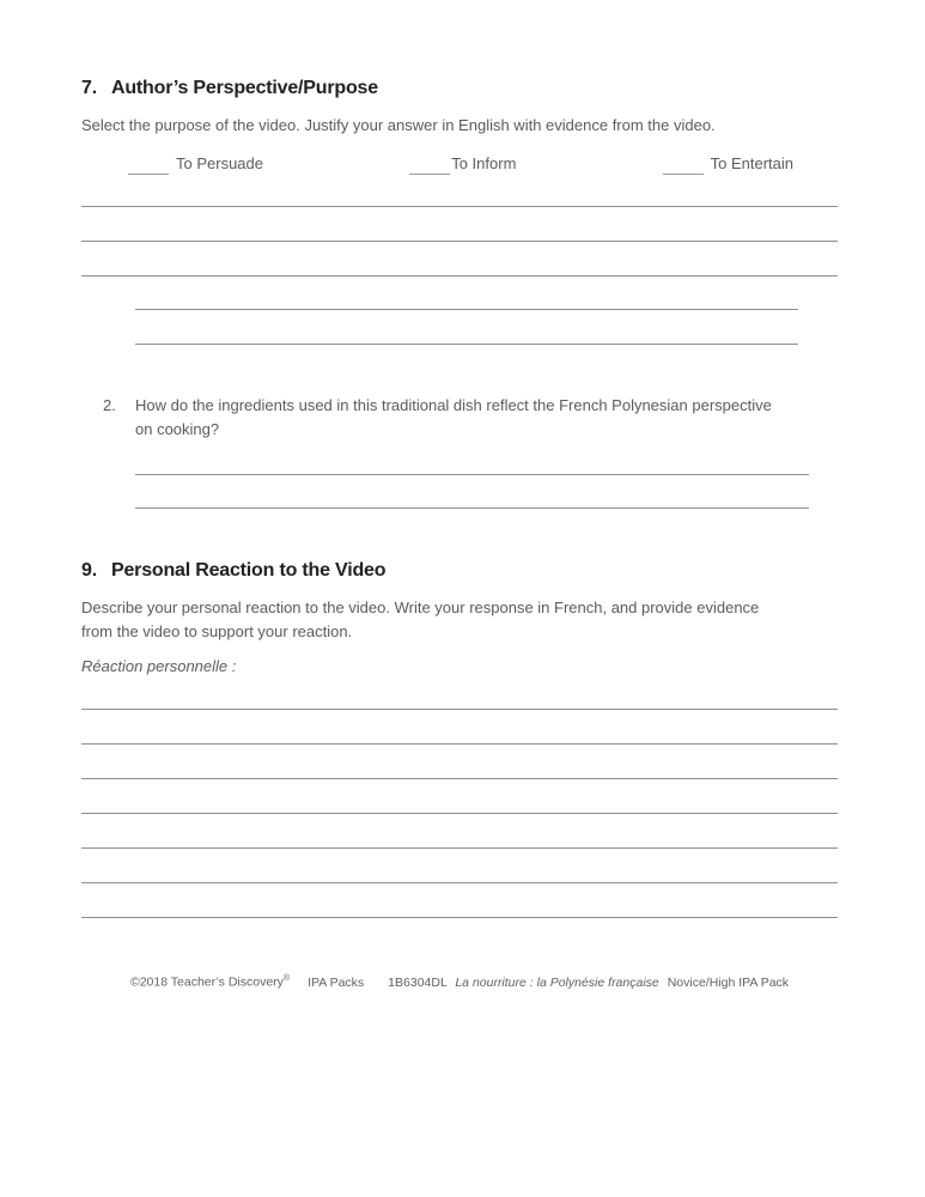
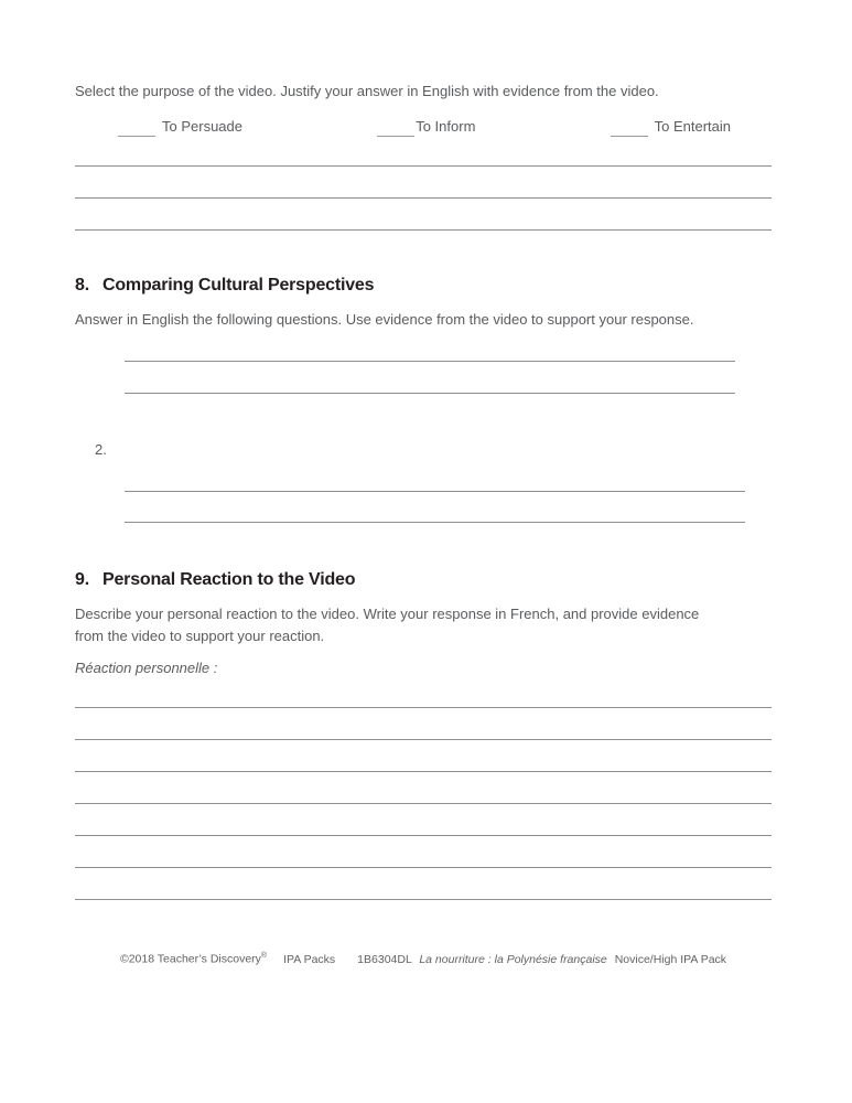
- 7.
- Author’s Perspective/Purpose
  Select the purpose of the video. Justify your answer in English with evidence from the video.
  To Persuade
  To Inform
  To Entertain
+ 8.
+ Comparing Cultural Perspectives
+ Answer in English the following questions. Use evidence from the video to support your response.
  2.
- How do the ingredients used in this traditional dish reflect the French Polynesian perspective
- on cooking?
  9.
  Personal Reaction to the Video
  Describe your personal reaction to the video. Write your response in French, and provide evidence
  from the video to support your reaction.
  Réaction personnelle :
  ©2018 Teacher’s Discovery
  IPA Packs
  1B6304DL La nourriture : la Polynésie française Novice/High IPA Pack
